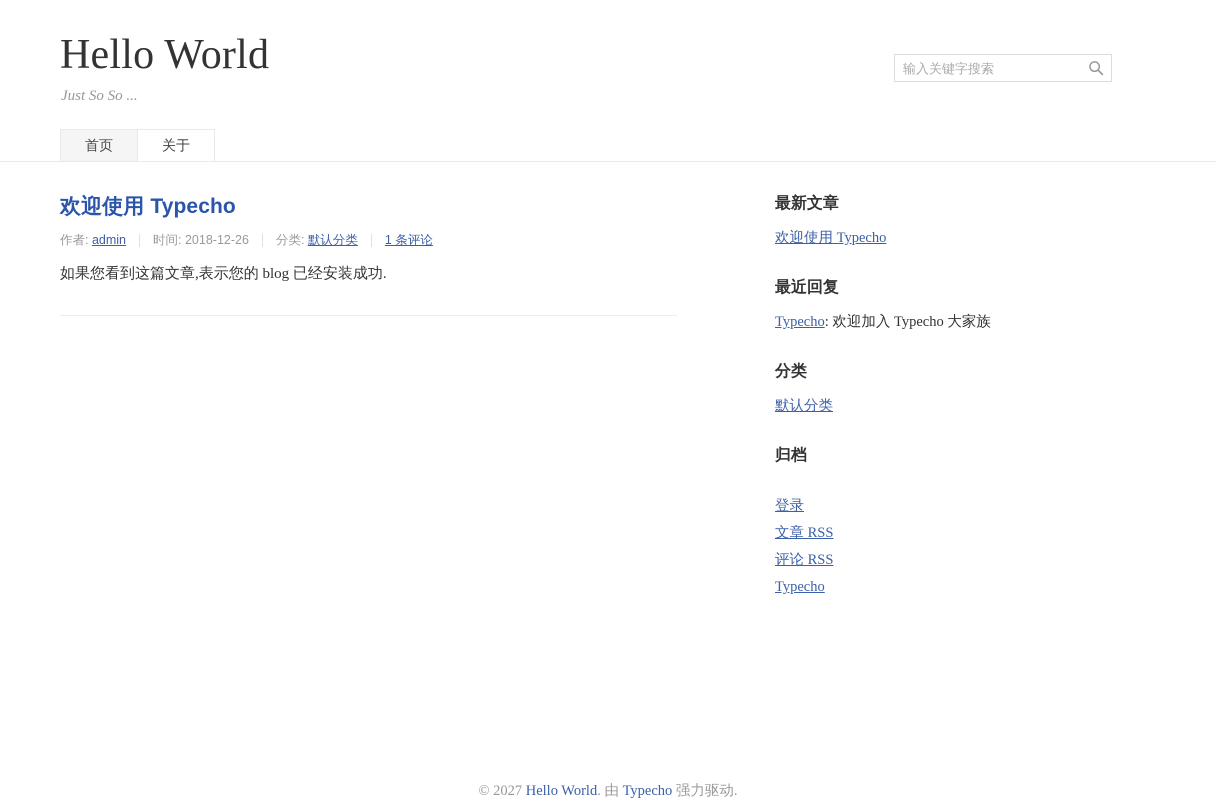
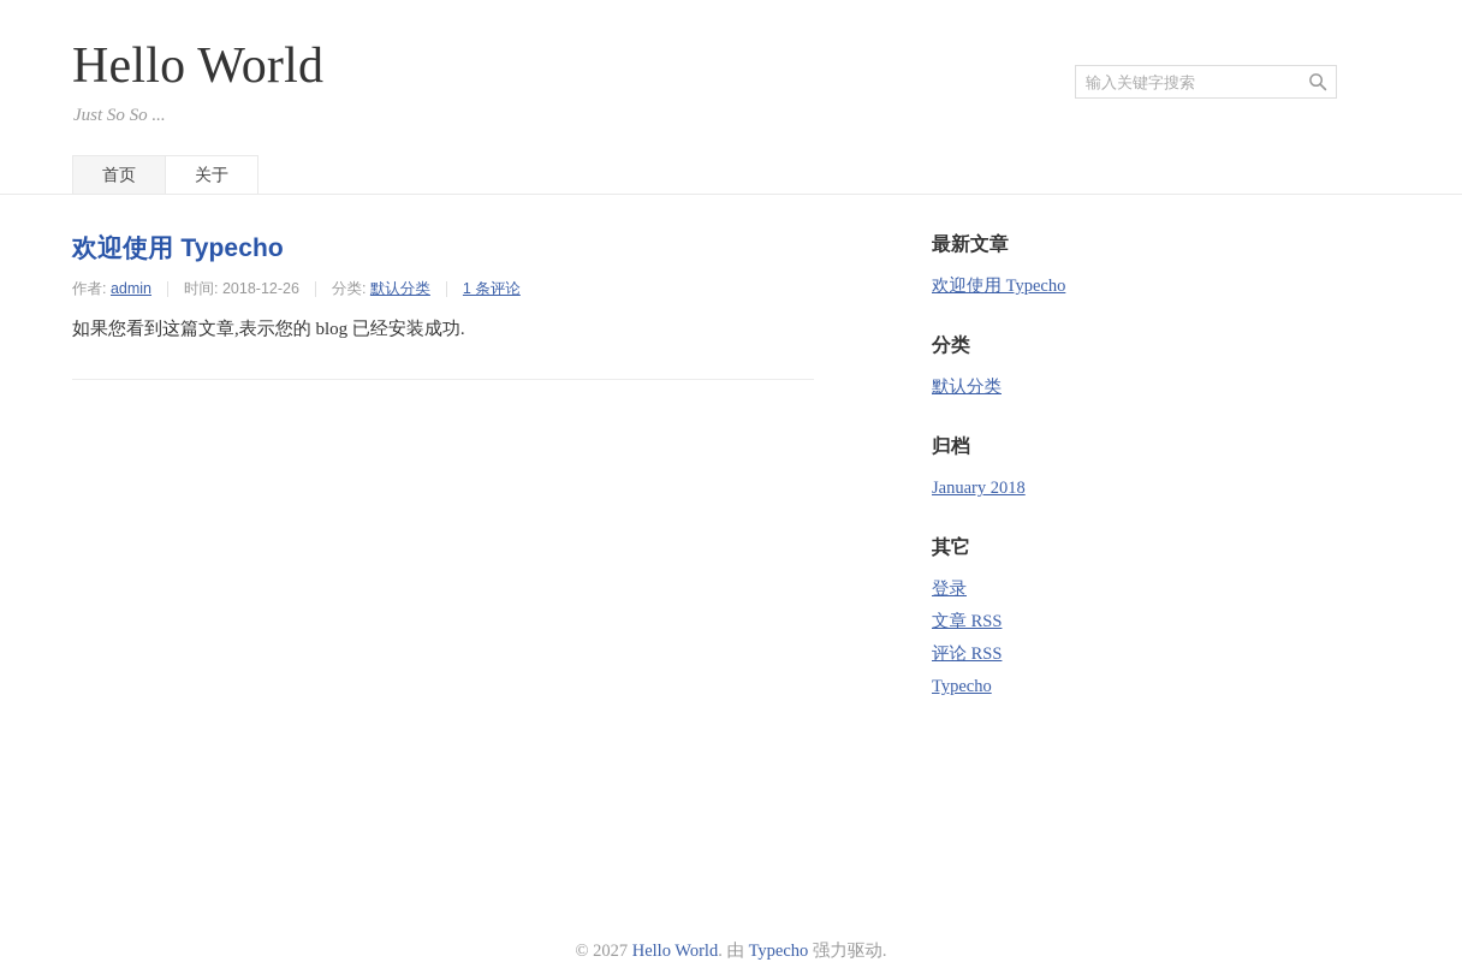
  Hello World
  Just So So ...
  首页
  关于
  输入关键字搜索
  欢迎使用 Typecho
  作者: admin
  时间: 2018-12-26
  分类: 默认分类
  1 条评论
  如果您看到这篇文章,表示您的 blog 已经安装成功.
  最新文章
  欢迎使用 Typecho
- 最近回复
- Typecho: 欢迎加入 Typecho 大家族
  分类
  默认分类
  归档
+ January 2018
+ 其它
  登录
  文章 RSS
  评论 RSS
  Typecho
  © 2027 Hello World. 由 Typecho 强力驱动.
